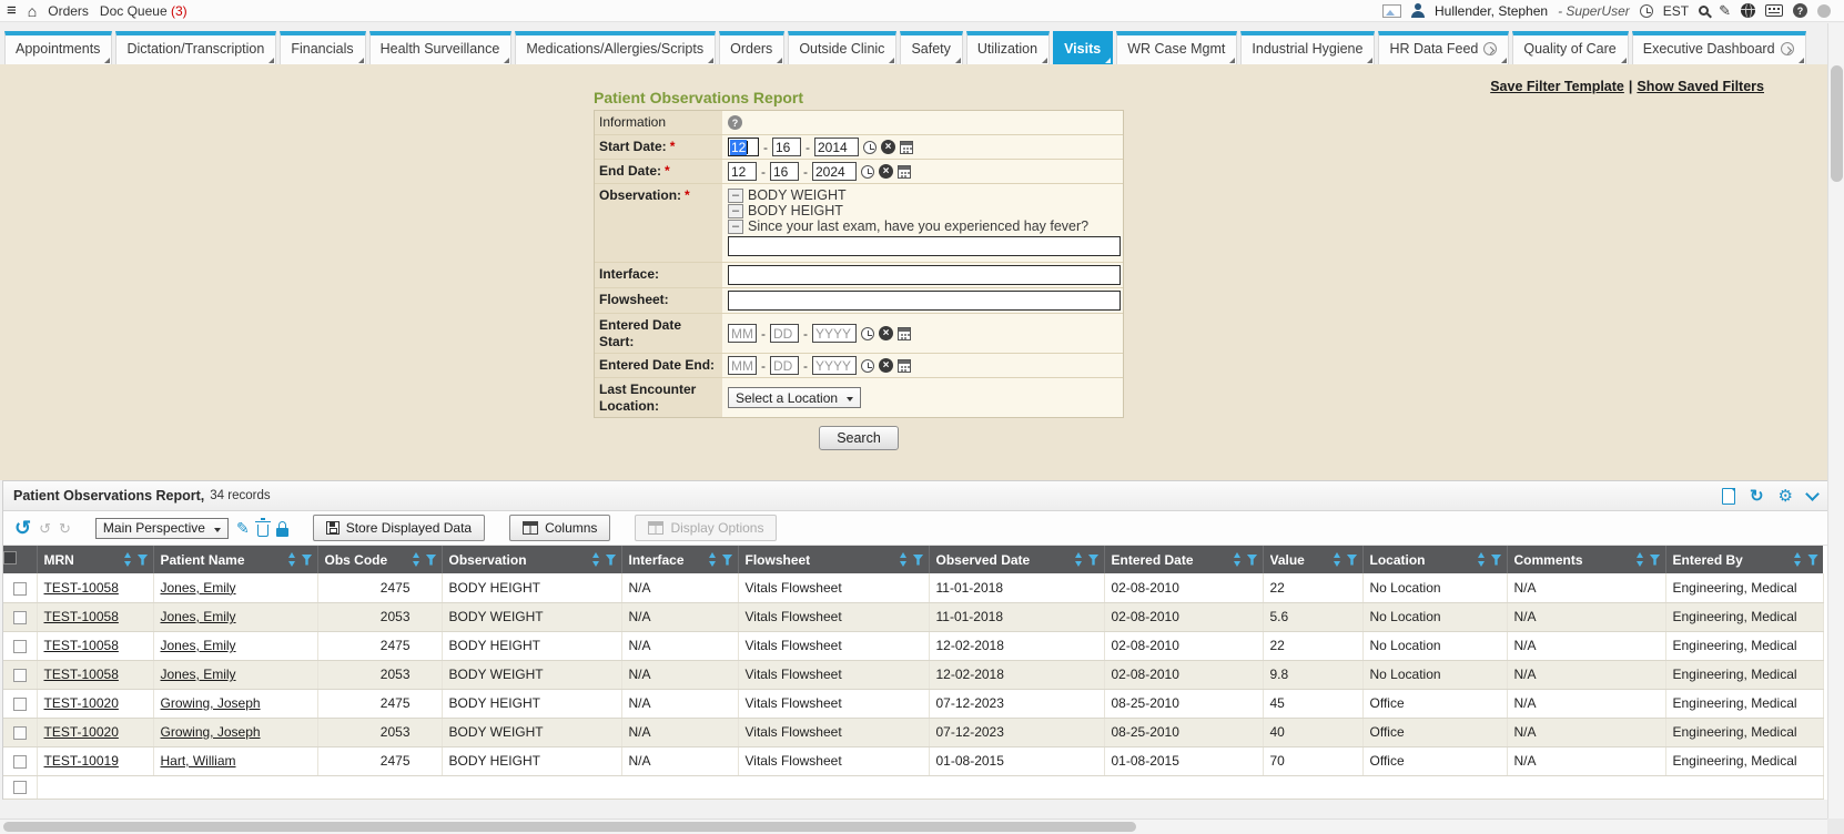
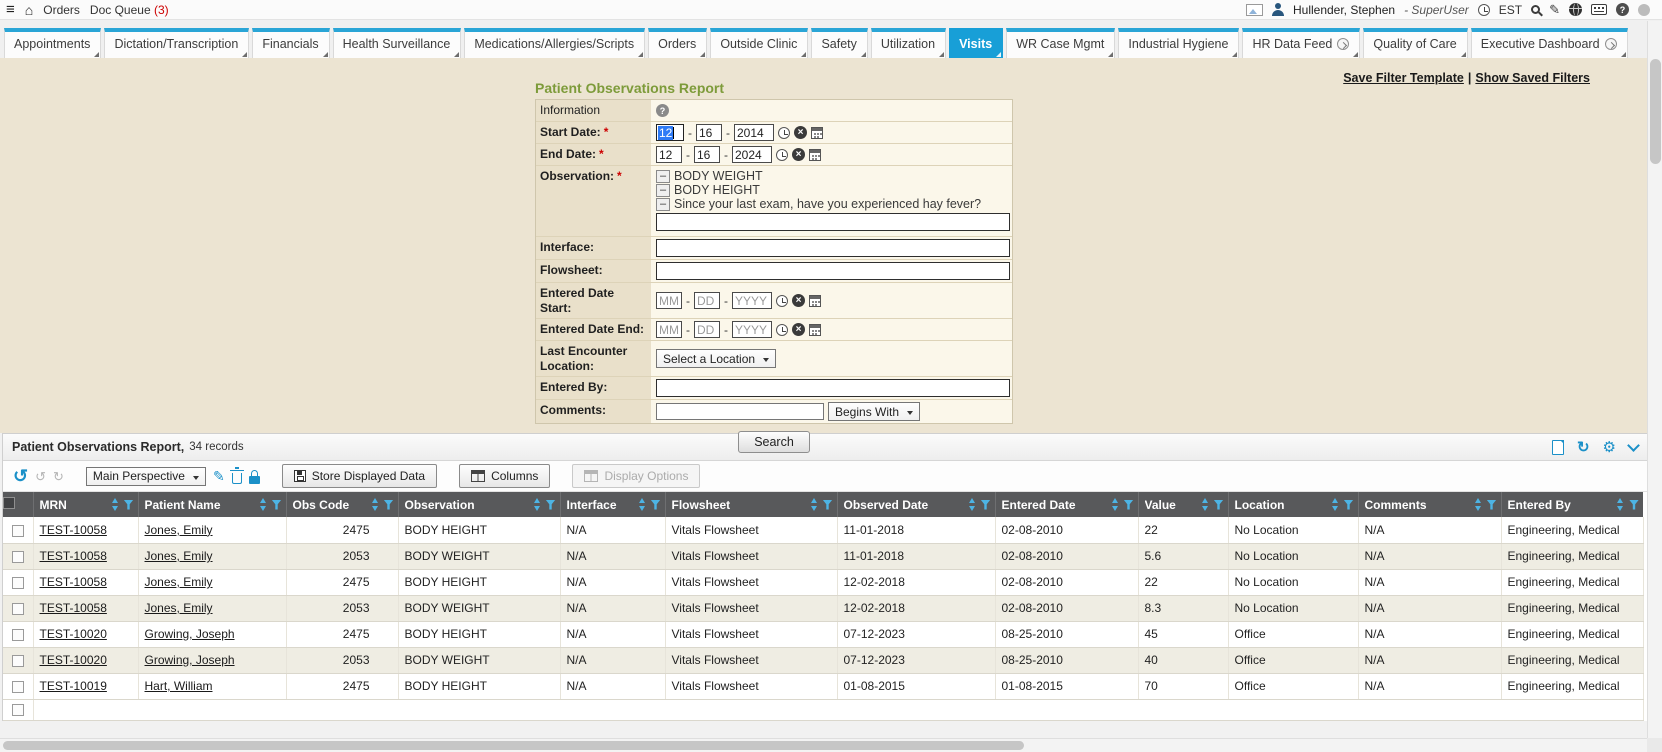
  ≡
  ⌂
  Orders
  Doc Queue (3)
  Hullender, Stephen
  - SuperUser
  EST
  ✎
  Appointments
  Dictation/Transcription
  Financials
  Health Surveillance
  Medications/Allergies/Scripts
  Orders
  Outside Clinic
  Safety
  Utilization
  Visits
  WR Case Mgmt
  Industrial Hygiene
  HR Data Feed
  Quality of Care
  Executive Dashboard
  Save Filter Template | Show Saved Filters
  Patient Observations Report
  Information
  Start Date: *
  12
  -
  16
  -
  2014
  End Date: *
  12
  -
  16
  -
  2024
  Observation: *
  –
  BODY WEIGHT
  –
  BODY HEIGHT
  –
  Since your last exam, have you experienced hay fever?
  Interface:
  Flowsheet:
  Entered Date Start:
  MM
  -
  DD
  -
  YYYY
  Entered Date End:
  MM
  -
  DD
  -
  YYYY
  Last Encounter Location:
  Select a Location
+ Entered By:
+ Comments:
+ Begins With
  Search
  Patient Observations Report,
  34 records
  Main Perspective
  Store Displayed Data
  Columns
  Display Options
  	MRN	Patient Name	Obs Code	Observation	Interface	Flowsheet	Observed Date	Entered Date	Value	Location	Comments	Entered By
  	TEST-10058	Jones, Emily	2475	BODY HEIGHT	N/A	Vitals Flowsheet	11-01-2018	02-08-2010	22	No Location	N/A	Engineering, Medical
  	TEST-10058	Jones, Emily	2053	BODY WEIGHT	N/A	Vitals Flowsheet	11-01-2018	02-08-2010	5.6	No Location	N/A	Engineering, Medical
  	TEST-10058	Jones, Emily	2475	BODY HEIGHT	N/A	Vitals Flowsheet	12-02-2018	02-08-2010	22	No Location	N/A	Engineering, Medical
- 	TEST-10058	Jones, Emily	2053	BODY WEIGHT	N/A	Vitals Flowsheet	12-02-2018	02-08-2010	9.8	No Location	N/A	Engineering, Medical
+ 	TEST-10058	Jones, Emily	2053	BODY WEIGHT	N/A	Vitals Flowsheet	12-02-2018	02-08-2010	8.3	No Location	N/A	Engineering, Medical
  	TEST-10020	Growing, Joseph	2475	BODY HEIGHT	N/A	Vitals Flowsheet	07-12-2023	08-25-2010	45	Office	N/A	Engineering, Medical
  	TEST-10020	Growing, Joseph	2053	BODY WEIGHT	N/A	Vitals Flowsheet	07-12-2023	08-25-2010	40	Office	N/A	Engineering, Medical
  	TEST-10019	Hart, William	2475	BODY HEIGHT	N/A	Vitals Flowsheet	01-08-2015	01-08-2015	70	Office	N/A	Engineering, Medical
